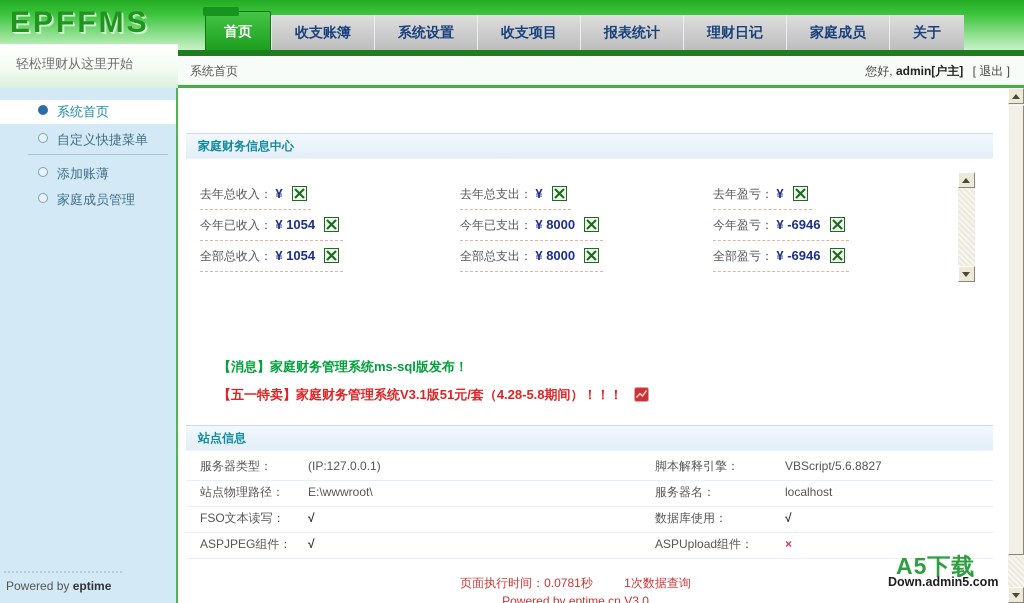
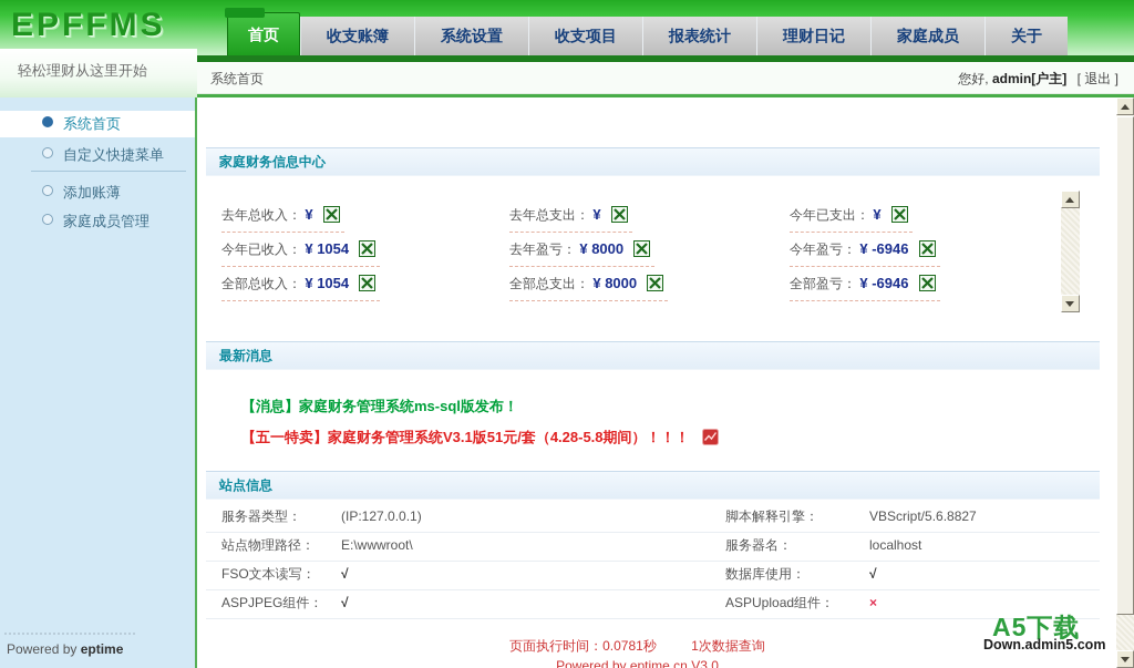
  EPFFMS
  轻松理财从这里开始
  首页
  收支账簿
  系统设置
  收支项目
  报表统计
  理财日记
  家庭成员
  关于
  系统首页
  您好, admin[户主] [ 退出 ]
  系统首页
  自定义快捷菜单
  添加账薄
  家庭成员管理
  Powered by eptime
  家庭财务信息中心
  去年总收入： ¥
  去年总支出： ¥
- 去年盈亏： ¥
+ 今年已支出： ¥
  今年已收入： ¥ 1054
- 今年已支出： ¥ 8000
+ 去年盈亏： ¥ 8000
  今年盈亏： ¥ -6946
  全部总收入： ¥ 1054
  全部总支出： ¥ 8000
  全部盈亏： ¥ -6946
+ 最新消息
  【消息】家庭财务管理系统ms-sql版发布！
  【五一特卖】家庭财务管理系统V3.1版51元/套（4.28-5.8期间）！！！
  站点信息
  服务器类型：
  (IP:127.0.0.1)
  脚本解释引擎：
  VBScript/5.6.8827
  站点物理路径：
  E:\wwwroot\
  服务器名：
  localhost
  FSO文本读写：
  √
  数据库使用：
  √
  ASPJPEG组件：
  √
  ASPUpload组件：
  ×
  页面执行时间：0.0781秒 1次数据查询
  Powered by eptime.cn V3.0
  A5下载
  Down.admin5.com
